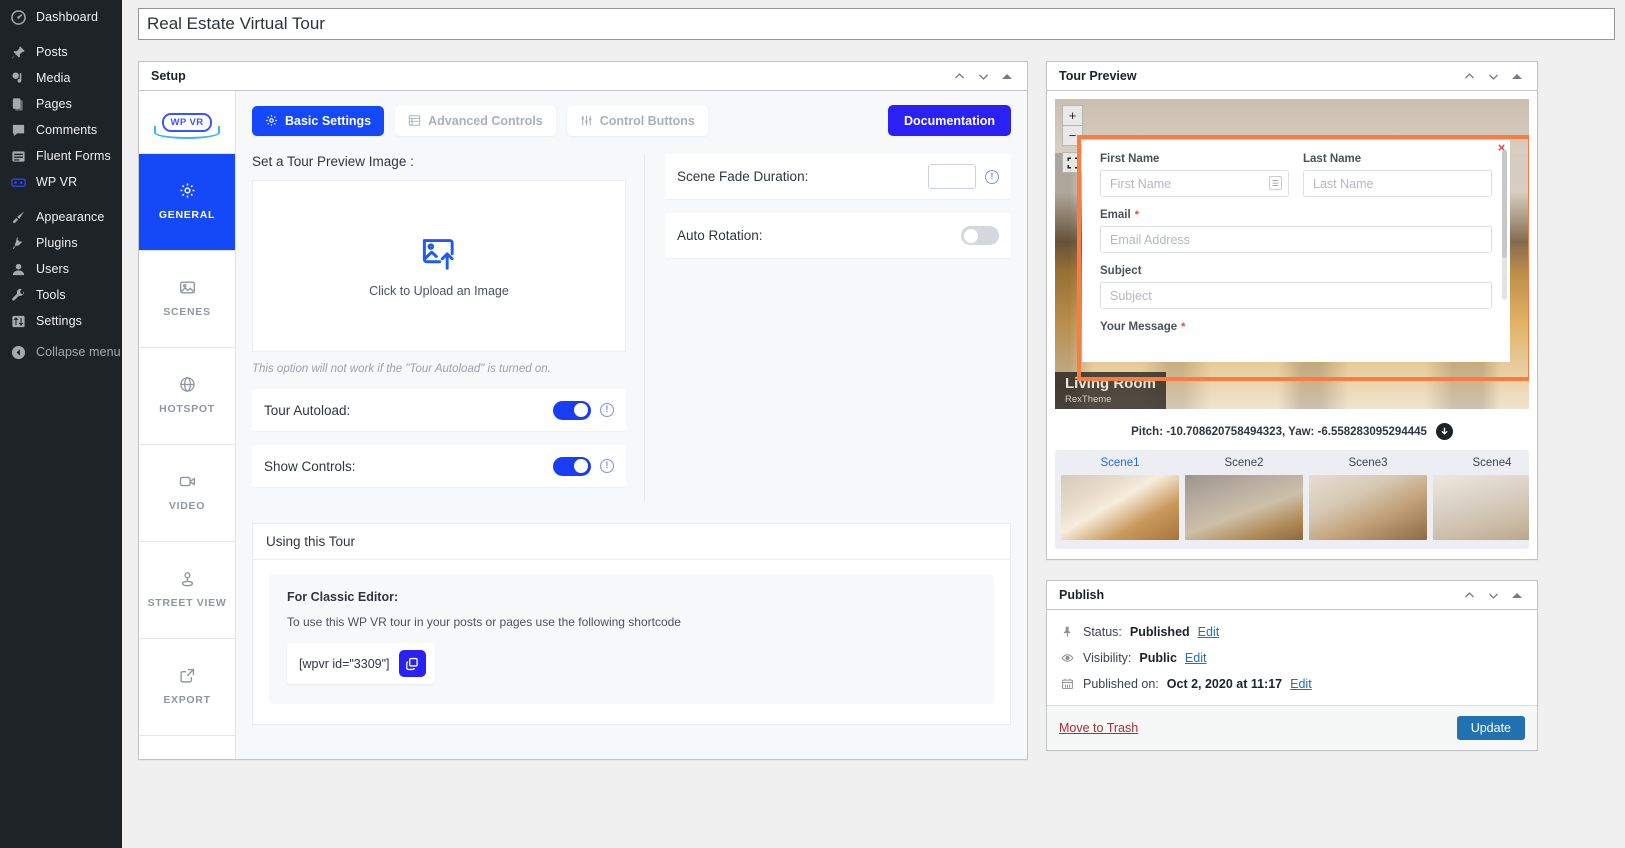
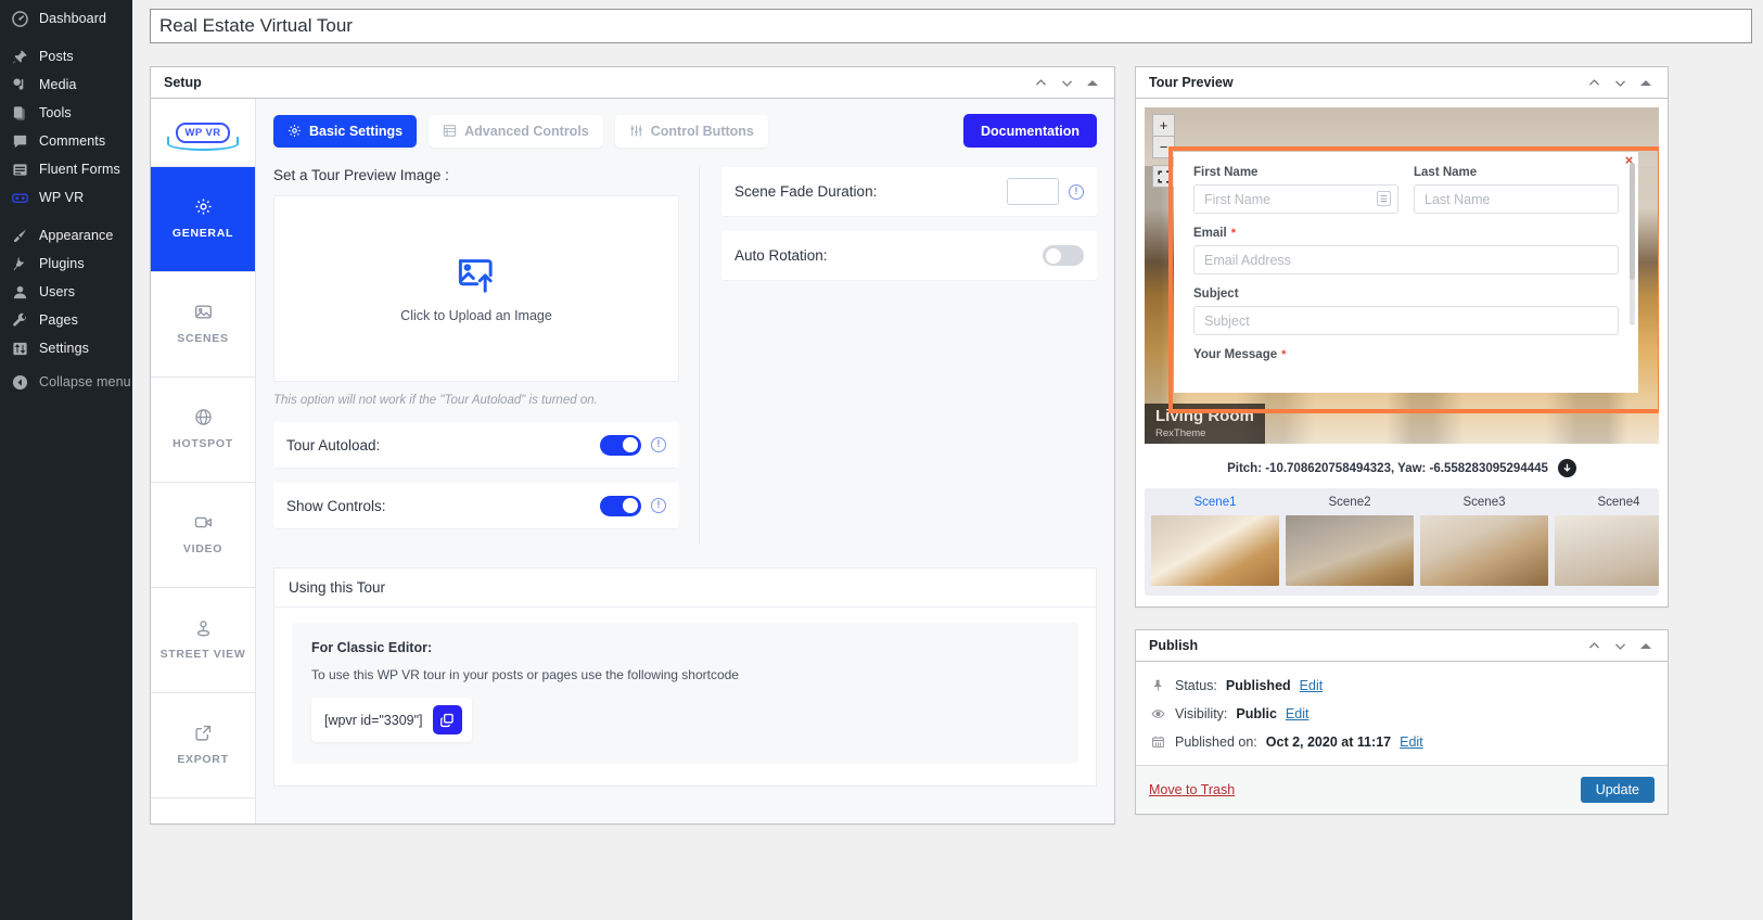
  Dashboard
  Posts
  Media
- Pages
+ Tools
  Comments
  Fluent Forms
  WP VR
  Appearance
  Plugins
  Users
- Tools
+ Pages
  Settings
  Collapse menu
  Real Estate Virtual Tour
  Setup
  WP VR
  GENERAL
  SCENES
  HOTSPOT
  VIDEO
  STREET VIEW
  EXPORT
  Basic Settings
  Advanced Controls
  Control Buttons
  Documentation
  Set a Tour Preview Image :
  Click to Upload an Image
  This option will not work if the "Tour Autoload" is turned on.
  Tour Autoload:
  !
  Show Controls:
  !
  Scene Fade Duration:
  !
  Auto Rotation:
  Using this Tour
  For Classic Editor:
  To use this WP VR tour in your posts or pages use the following shortcode
  [wpvr id="3309"]
  Tour Preview
  +
  −
  Living Room
  RexTheme
  ×
  First Name
  First Name
  ☰
  Last Name
  Last Name
  Email
  *
  Email Address
  Subject
  Subject
  Your Message
  *
  Pitch: -10.708620758494323, Yaw: -6.558283095294445
  Scene1
  Scene2
  Scene3
  Scene4
  Publish
  Status:
  Published
  Edit
  Visibility:
  Public
  Edit
  Published on:
  Oct 2, 2020 at 11:17
  Edit
  Move to Trash
  Update
